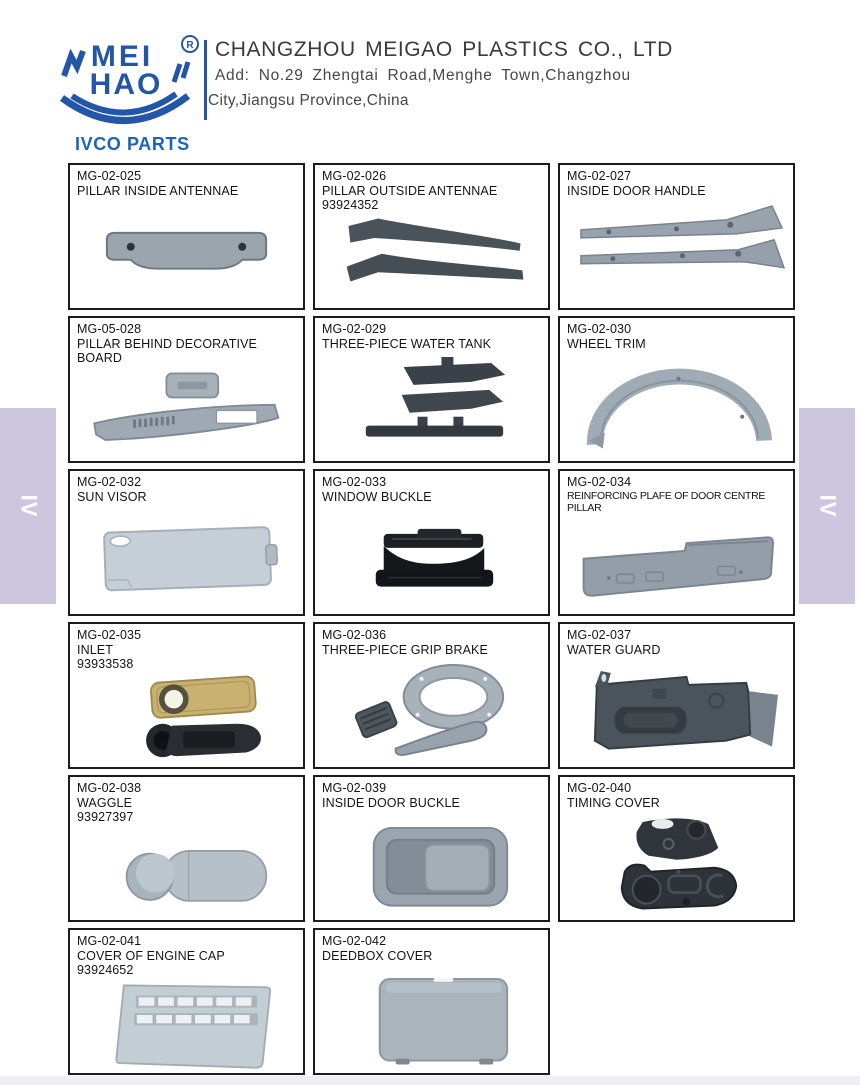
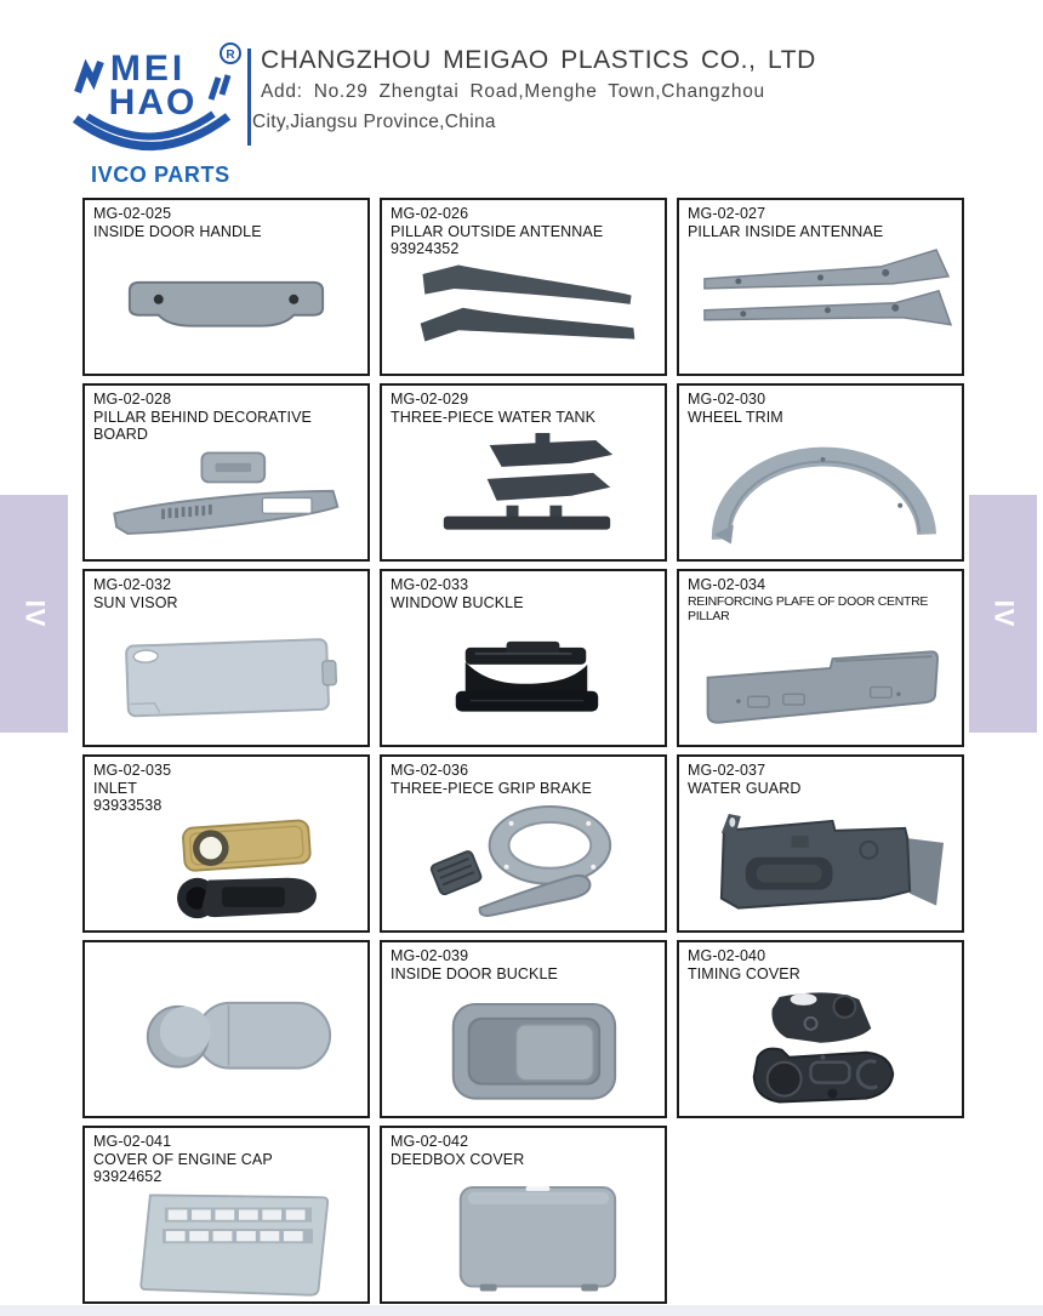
  MEI
  HAO
  R
  CHANGZHOU MEIGAO PLASTICS CO., LTD
  Add: No.29 Zhengtai Road,Menghe Town,Changzhou
  City,Jiangsu Province,China
  IVCO PARTS
  MG-02-025
- PILLAR INSIDE ANTENNAE
+ INSIDE DOOR HANDLE
  MG-02-026
  PILLAR OUTSIDE ANTENNAE
  93924352
  MG-02-027
- INSIDE DOOR HANDLE
+ PILLAR INSIDE ANTENNAE
- MG-05-028
+ MG-02-028
  PILLAR BEHIND DECORATIVE BOARD
  MG-02-029
  THREE-PIECE WATER TANK
  MG-02-030
  WHEEL TRIM
  MG-02-032
  SUN VISOR
  MG-02-033
  WINDOW BUCKLE
  MG-02-034
  REINFORCING PLAFE OF DOOR CENTRE PILLAR
  MG-02-035
  INLET
  93933538
  MG-02-036
  THREE-PIECE GRIP BRAKE
  MG-02-037
  WATER GUARD
- MG-02-038
- WAGGLE
- 93927397
  MG-02-039
  INSIDE DOOR BUCKLE
  MG-02-040
  TIMING COVER
  MG-02-041
  COVER OF ENGINE CAP
  93924652
  MG-02-042
  DEEDBOX COVER
